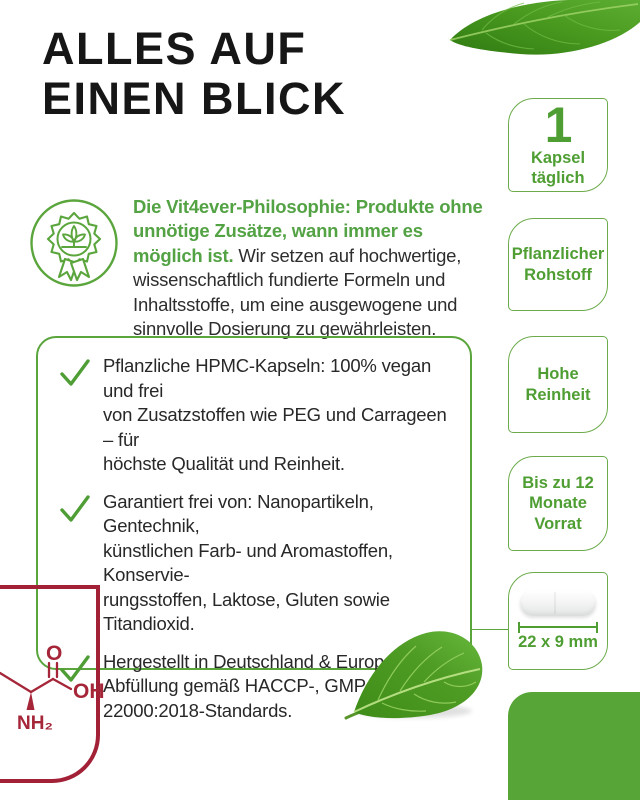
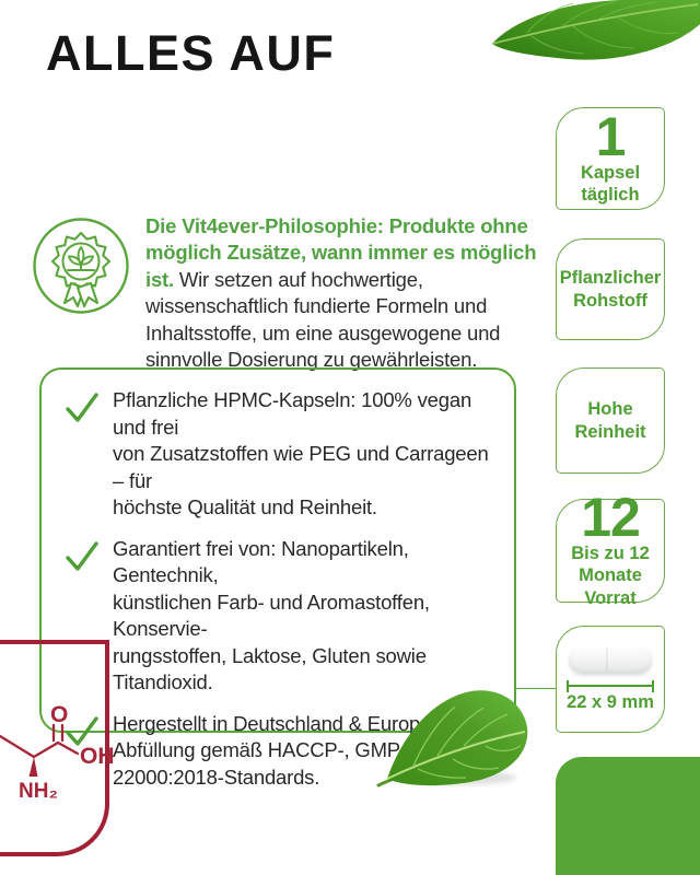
  ALLES AUF
- EINEN BLICK
- Die Vit4ever-Philosophie: Produkte ohne unnötige Zusätze, wann immer es möglich ist. Wir setzen auf hochwertige, wissenschaftlich fundierte Formeln und Inhaltsstoffe, um eine ausgewogene und sinnvolle Dosierung zu gewährleisten.
+ Die Vit4ever-Philosophie: Produkte ohne möglich Zusätze, wann immer es möglich ist. Wir setzen auf hochwertige, wissenschaftlich fundierte Formeln und Inhaltsstoffe, um eine ausgewogene und sinnvolle Dosierung zu gewährleisten.
  Pflanzliche HPMC-Kapseln: 100% vegan und frei
  von Zusatzstoffen wie PEG und Carrageen – für
  höchste Qualität und Reinheit.
  Garantiert frei von: Nanopartikeln, Gentechnik,
  künstlichen Farb- und Aromastoffen, Konservie-
  rungsstoffen, Laktose, Gluten sowie Titandioxid.
  Hergestellt in Deutschland & Europ
  Abfüllung gemäß HACCP-, GMP
  22000:2018-Standards.
  1
  Kapsel
  täglich
  Pflanzlicher
  Rohstoff
  Hohe
  Reinheit
+ 12
  Bis zu 12
  Monate Vorrat
  22 x 9 mm
  O
  OH
  NH₂
